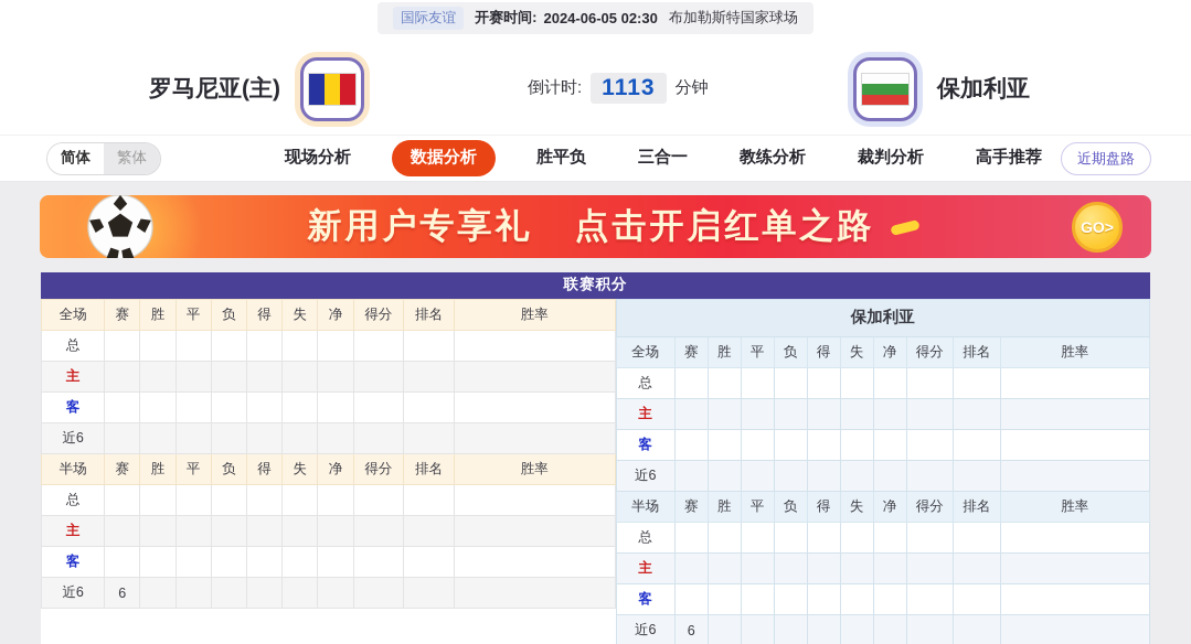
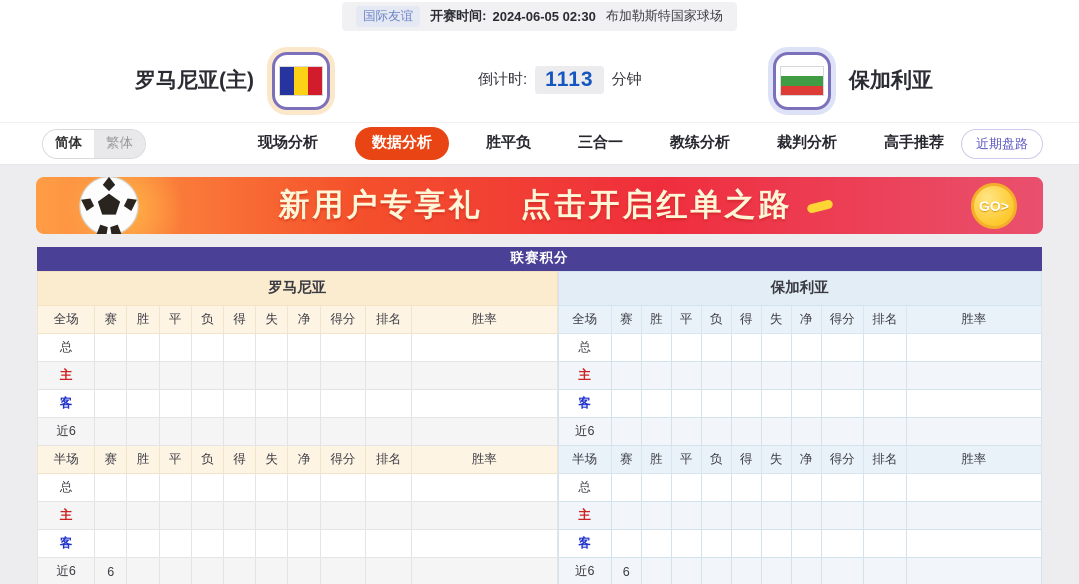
  国际友谊
  开赛时间:
  2024-06-05 02:30
  布加勒斯特国家球场
  罗马尼亚(主)
  倒计时:
  1113
  分钟
  保加利亚
  简体
  繁体
  现场分析
  数据分析
  胜平负
  三合一
  教练分析
  裁判分析
  高手推荐
  近期盘路
  新用户专享礼 点击开启红单之路
  GO>
  联赛积分
+ 罗马尼亚
  全场	赛	胜	平	负	得	失	净	得分	排名	胜率
  总
  主
  客
  近6
  半场	赛	胜	平	负	得	失	净	得分	排名	胜率
  总
  主
  客
  近6	6
  保加利亚
  全场	赛	胜	平	负	得	失	净	得分	排名	胜率
  总
  主
  客
  近6
  半场	赛	胜	平	负	得	失	净	得分	排名	胜率
  总
  主
  客
  近6	6
